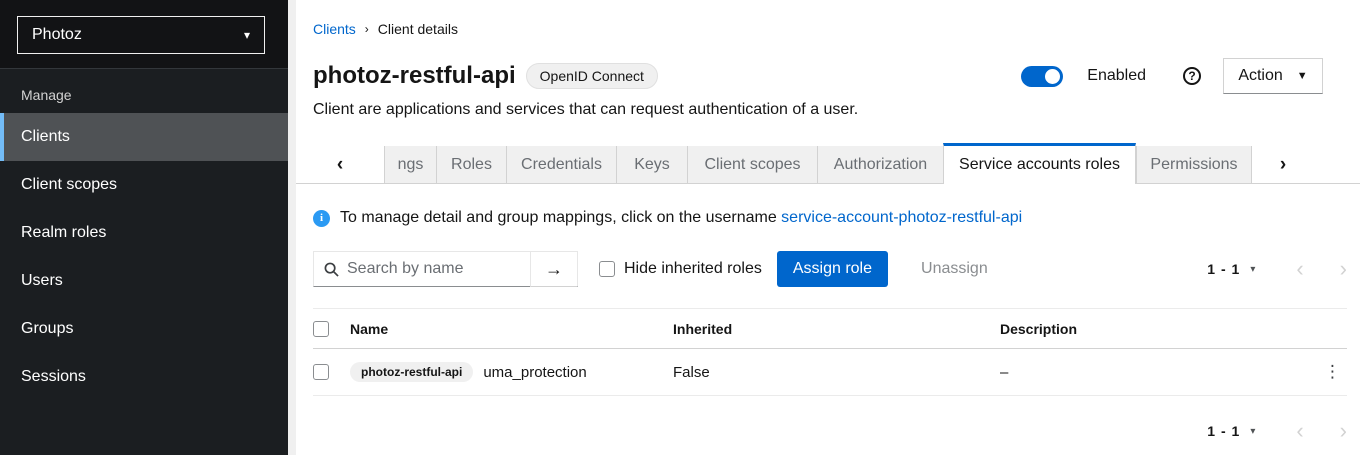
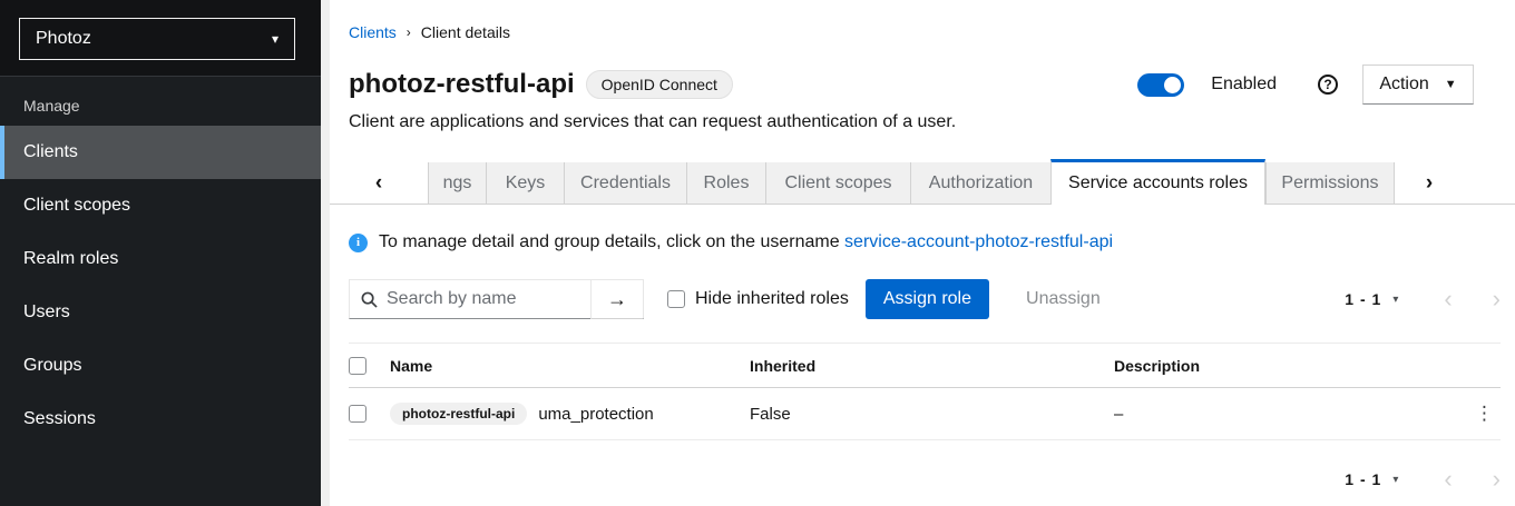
  Photoz
  ▾
  Manage
  Clients
  Client scopes
  Realm roles
  Users
  Groups
  Sessions
  Clients
  ›
  Client details
  photoz-restful-api
  OpenID Connect
  Enabled
  ?
  Action
  ▼
  Client are applications and services that can request authentication of a user.
  ‹
  ngs
- Roles
+ Keys
  Credentials
- Keys
+ Roles
  Client scopes
  Authorization
  Service accounts roles
  Permissions
  ›
  i
- To manage detail and group mappings, click on the username service-account-photoz-restful-api
+ To manage detail and group details, click on the username service-account-photoz-restful-api
  Search by name
  →
  Hide inherited roles
  Assign role
  Unassign
  1 - 1
  ▾
  ‹
  ›
  Name
  Inherited
  Description
  photoz-restful-api
  uma_protection
  False
  –
  ⋮
  1 - 1
  ▾
  ‹
  ›
